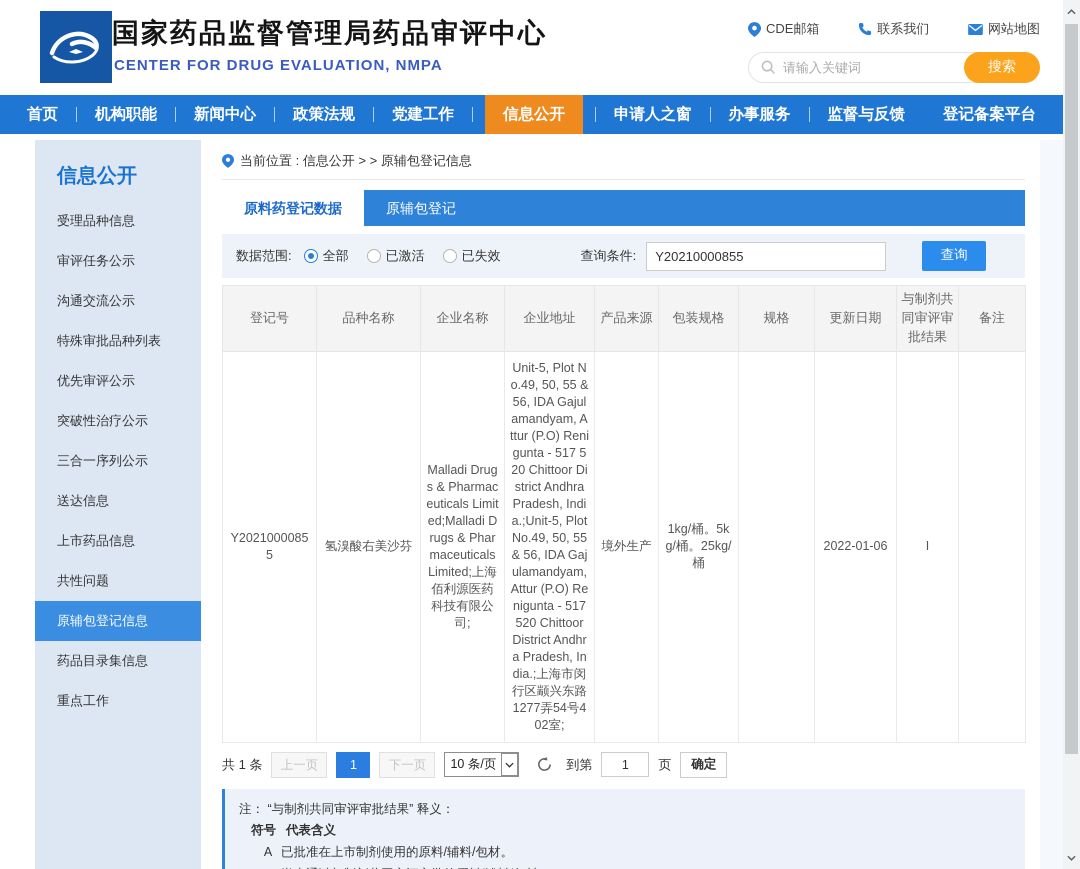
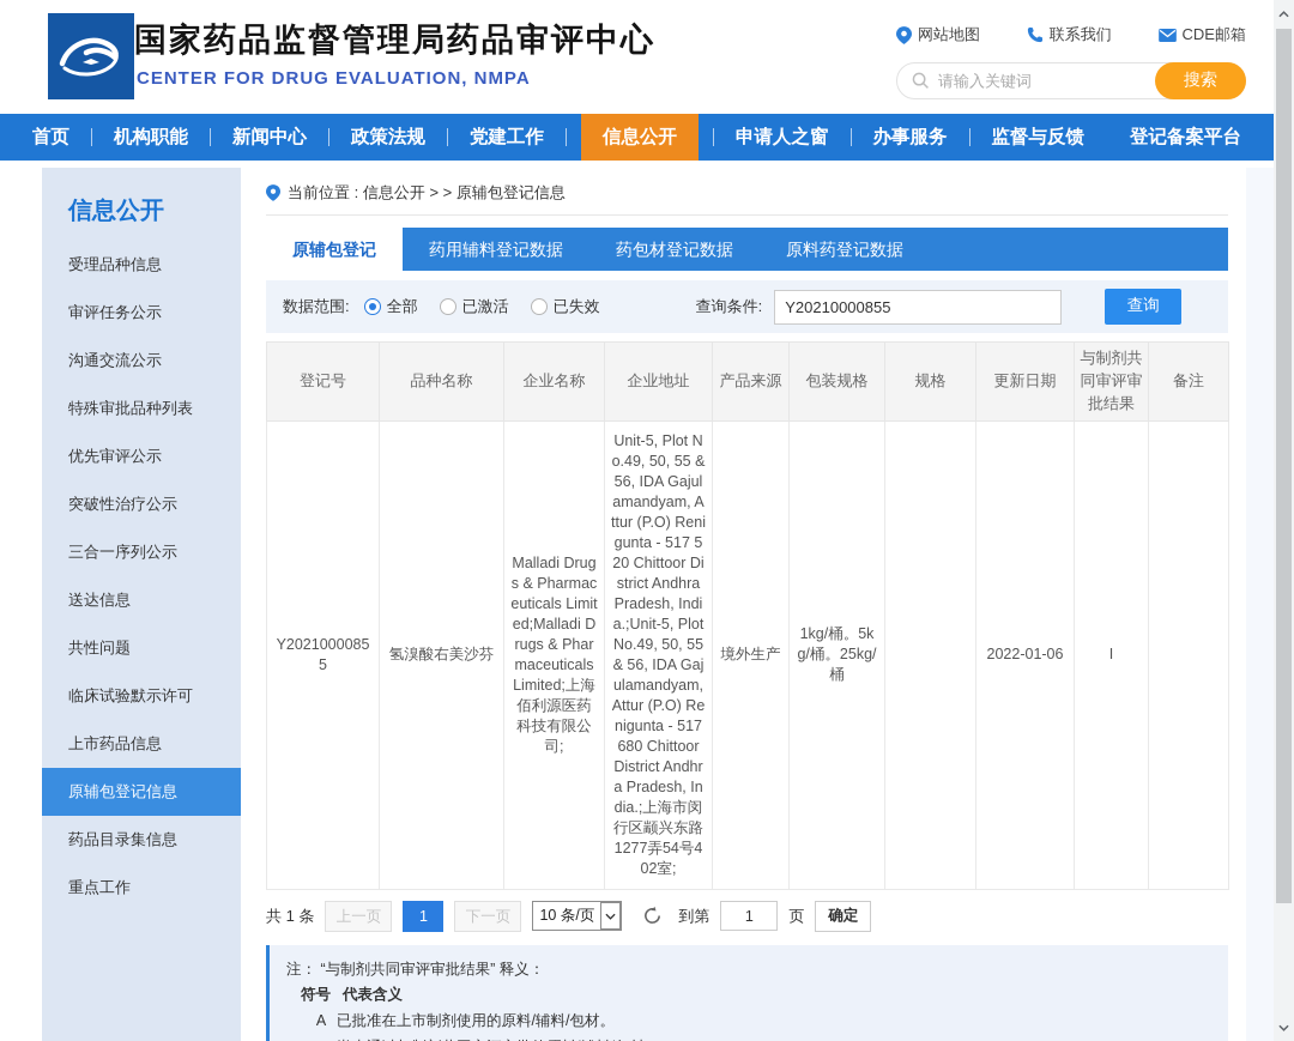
  国家药品监督管理局药品审评中心
  CENTER FOR DRUG EVALUATION, NMPA
- CDE邮箱
+ 网站地图
  联系我们
- 网站地图
+ CDE邮箱
  请输入关键词
  搜索
  首页
  机构职能
  新闻中心
  政策法规
  党建工作
  信息公开
  申请人之窗
  办事服务
  监督与反馈
  登记备案平台
  信息公开
  受理品种信息
  审评任务公示
  沟通交流公示
  特殊审批品种列表
  优先审评公示
  突破性治疗公示
  三合一序列公示
  送达信息
- 上市药品信息
+ 共性问题
+ 临床试验默示许可
- 共性问题
+ 上市药品信息
  原辅包登记信息
  药品目录集信息
  重点工作
  当前位置 : 信息公开 > > 原辅包登记信息
- 原料药登记数据
+ 原辅包登记
+ 药用辅料登记数据
+ 药包材登记数据
- 原辅包登记
+ 原料药登记数据
  数据范围:
  全部
  已激活
  已失效
  查询条件:
  Y20210000855
  查询
  登记号	品种名称	企业名称	企业地址	产品来源	包装规格	规格	更新日期	与制剂共同审评审批结果	备注
- Y20210000855	氢溴酸右美沙芬	Malladi Drugs & Pharmaceuticals Limited;Malladi Drugs & Pharmaceuticals Limited;上海佰利源医药科技有限公司;	Unit-5, Plot No.49, 50, 55 & 56, IDA Gajulamandyam, Attur (P.O) Renigunta - 517 520 Chittoor District Andhra Pradesh, India.;Unit-5, Plot No.49, 50, 55 & 56, IDA Gajulamandyam, Attur (P.O) Renigunta - 517 520 Chittoor District Andhra Pradesh, India.;上海市闵行区颛兴东路1277弄54号402室;	境外生产	1kg/桶。5kg/桶。25kg/桶		2022-01-06	I
+ Y20210000855	氢溴酸右美沙芬	Malladi Drugs & Pharmaceuticals Limited;Malladi Drugs & Pharmaceuticals Limited;上海佰利源医药科技有限公司;	Unit-5, Plot No.49, 50, 55 & 56, IDA Gajulamandyam, Attur (P.O) Renigunta - 517 520 Chittoor District Andhra Pradesh, India.;Unit-5, Plot No.49, 50, 55 & 56, IDA Gajulamandyam, Attur (P.O) Renigunta - 517 680 Chittoor District Andhra Pradesh, India.;上海市闵行区颛兴东路1277弄54号402室;	境外生产	1kg/桶。5kg/桶。25kg/桶		2022-01-06	I
  共 1 条
  上一页
  1
  下一页
  10 条/页
  到第
  1
  页
  确定
  注： “与制剂共同审评审批结果” 释义：
  符号
  代表含义
  A
  已批准在上市制剂使用的原料/辅料/包材。
